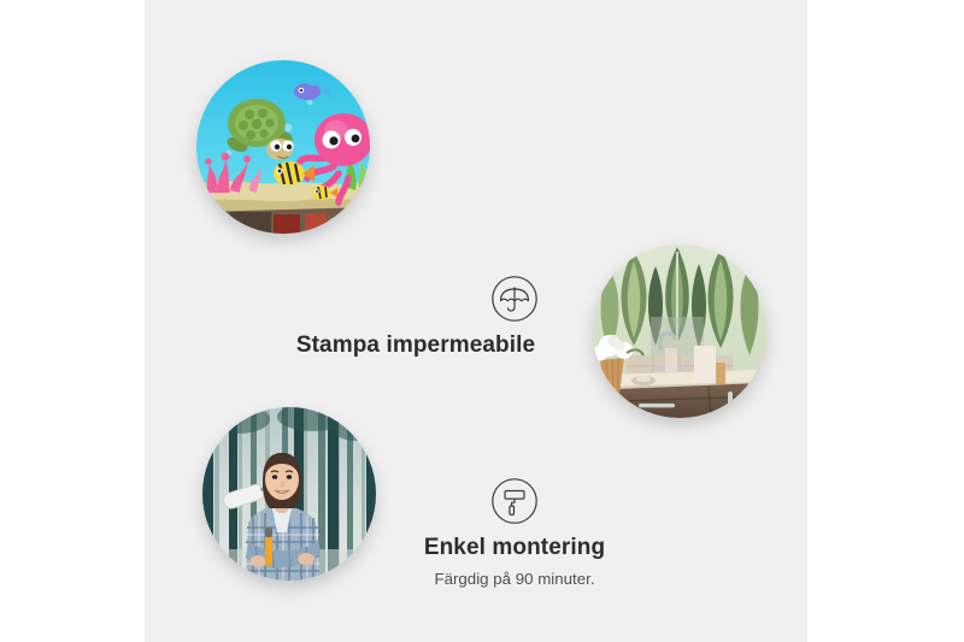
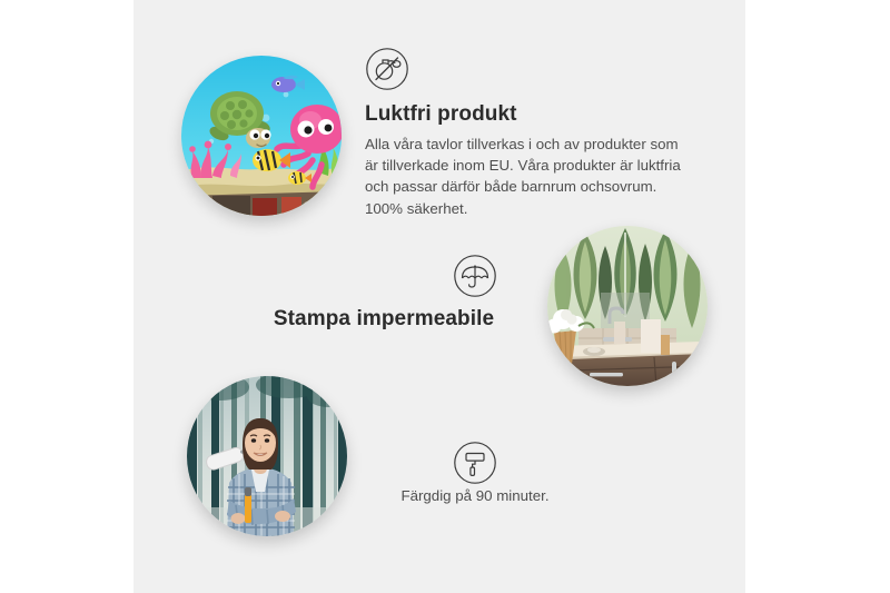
+ Luktfri produkt
+ Alla våra tavlor tillverkas i och av produkter som är tillverkade inom EU. Våra produkter är luktfria och passar därför både barnrum ochsovrum. 100% säkerhet.
  Stampa impermeabile
- Enkel montering
  Färgdig på 90 minuter.
